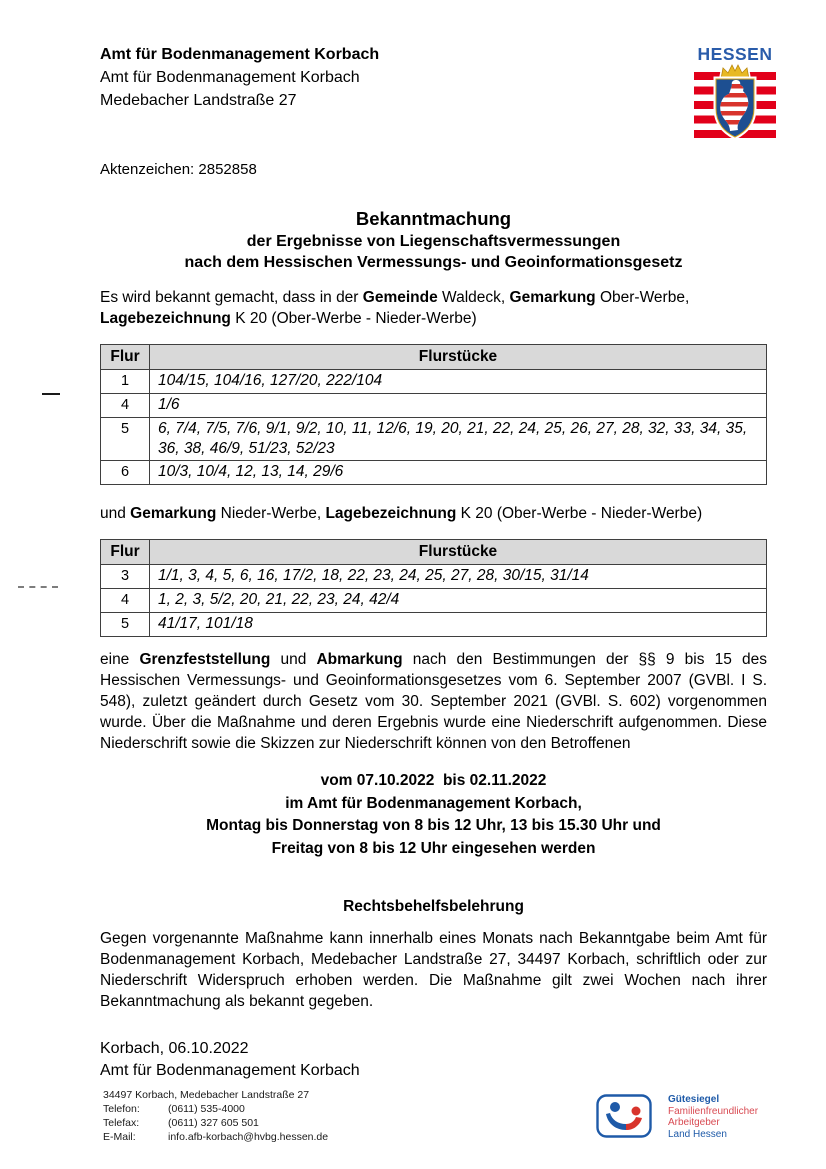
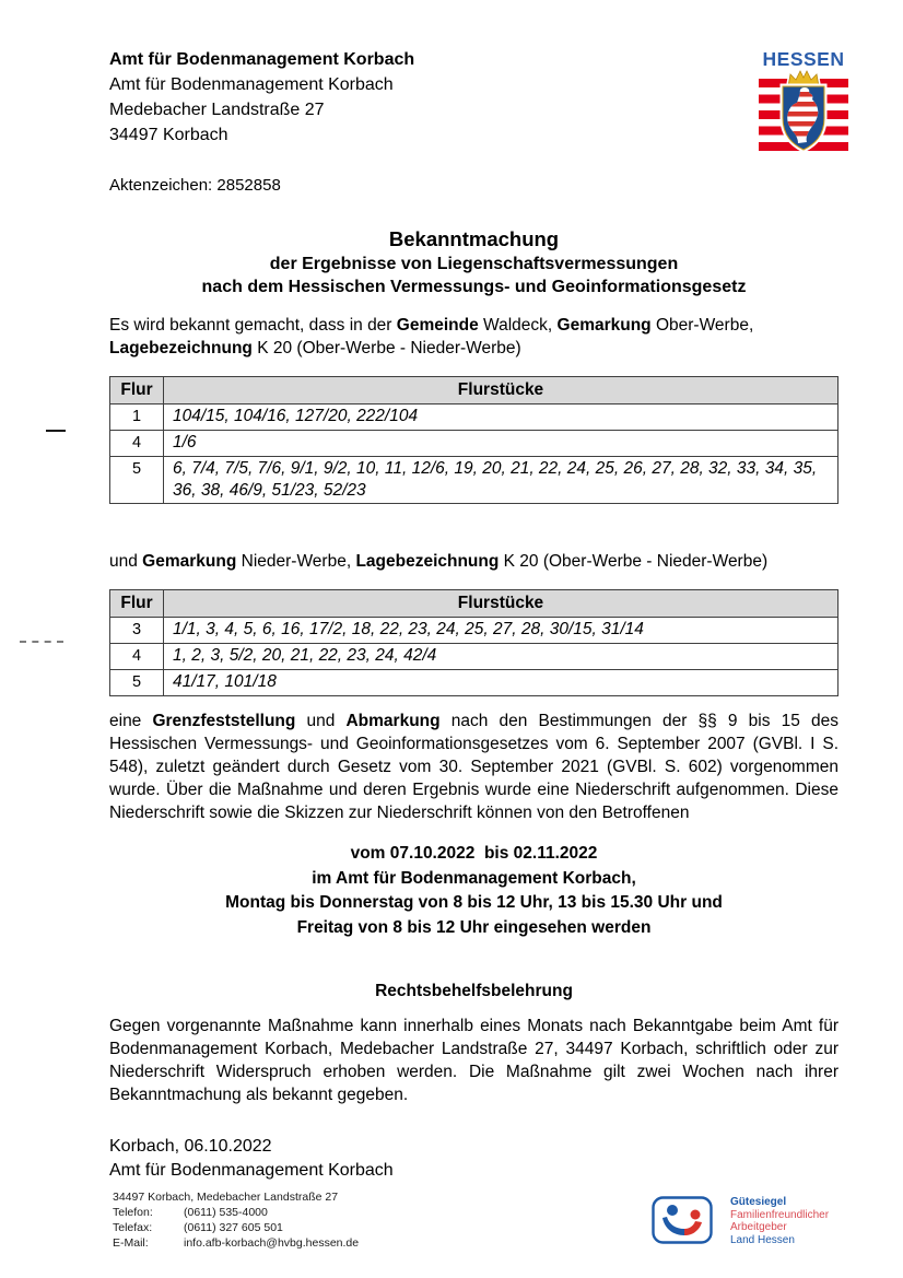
  Amt für Bodenmanagement Korbach
  Amt für Bodenmanagement Korbach
  Medebacher Landstraße 27
+ 34497 Korbach
  HESSEN
  Aktenzeichen: 2852858
  Bekanntmachung
  der Ergebnisse von Liegenschaftsvermessungen
  nach dem Hessischen Vermessungs- und Geoinformationsgesetz
  Es wird bekannt gemacht, dass in der Gemeinde Waldeck, Gemarkung Ober-Werbe, Lagebezeichnung K 20 (Ober-Werbe - Nieder-Werbe)
  Flur	Flurstücke
  1	104/15, 104/16, 127/20, 222/104
  4	1/6
  5	6, 7/4, 7/5, 7/6, 9/1, 9/2, 10, 11, 12/6, 19, 20, 21, 22, 24, 25, 26, 27, 28, 32, 33, 34, 35, 36, 38, 46/9, 51/23, 52/23
- 6	10/3, 10/4, 12, 13, 14, 29/6
  und Gemarkung Nieder-Werbe, Lagebezeichnung K 20 (Ober-Werbe - Nieder-Werbe)
  Flur	Flurstücke
  3	1/1, 3, 4, 5, 6, 16, 17/2, 18, 22, 23, 24, 25, 27, 28, 30/15, 31/14
  4	1, 2, 3, 5/2, 20, 21, 22, 23, 24, 42/4
  5	41/17, 101/18
  eine Grenzfeststellung und Abmarkung nach den Bestimmungen der §§ 9 bis 15 des Hessischen Vermessungs- und Geoinformationsgesetzes vom 6. September 2007 (GVBl. I S. 548), zuletzt geändert durch Gesetz vom 30. September 2021 (GVBl. S. 602) vorgenommen wurde. Über die Maßnahme und deren Ergebnis wurde eine Niederschrift aufgenommen. Diese Niederschrift sowie die Skizzen zur Niederschrift können von den Betroffenen
  vom 07.10.2022 bis 02.11.2022
  im Amt für Bodenmanagement Korbach,
  Montag bis Donnerstag von 8 bis 12 Uhr, 13 bis 15.30 Uhr und
  Freitag von 8 bis 12 Uhr eingesehen werden
  Rechtsbehelfsbelehrung
  Gegen vorgenannte Maßnahme kann innerhalb eines Monats nach Bekanntgabe beim Amt für Bodenmanagement Korbach, Medebacher Landstraße 27, 34497 Korbach, schriftlich oder zur Niederschrift Widerspruch erhoben werden. Die Maßnahme gilt zwei Wochen nach ihrer Bekanntmachung als bekannt gegeben.
  Korbach, 06.10.2022
  Amt für Bodenmanagement Korbach
  34497 Korbach, Medebacher Landstraße 27
  Telefon:
  (0611) 535-4000
  Telefax:
  (0611) 327 605 501
  E-Mail:
  info.afb-korbach@hvbg.hessen.de
  Gütesiegel
  Familienfreundlicher
  Arbeitgeber
  Land Hessen
